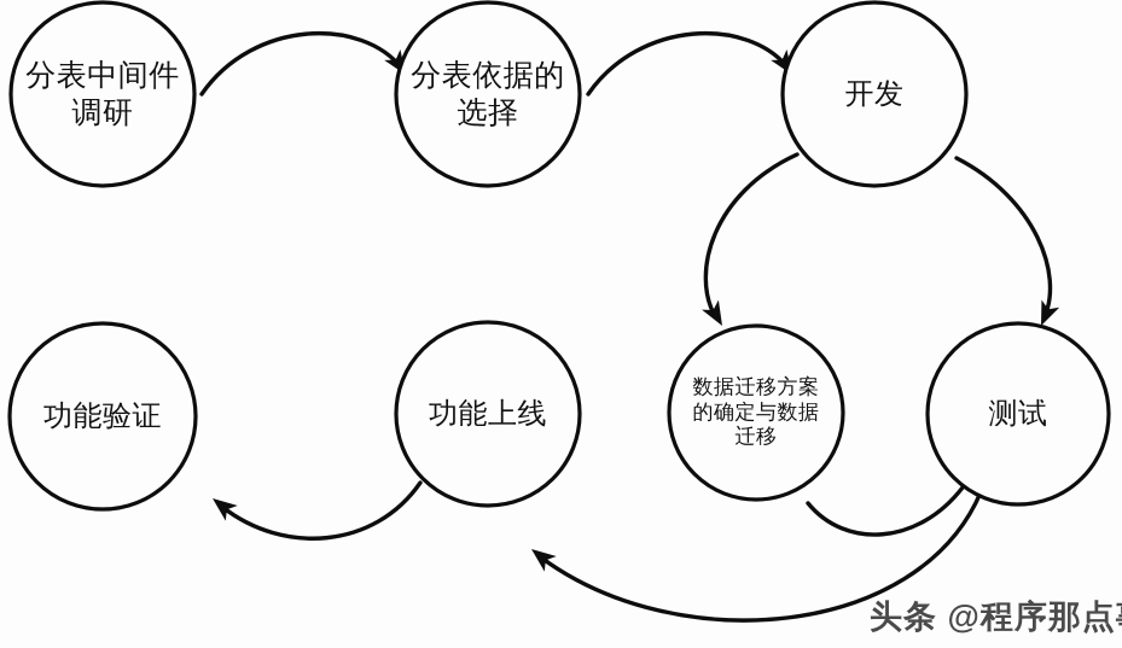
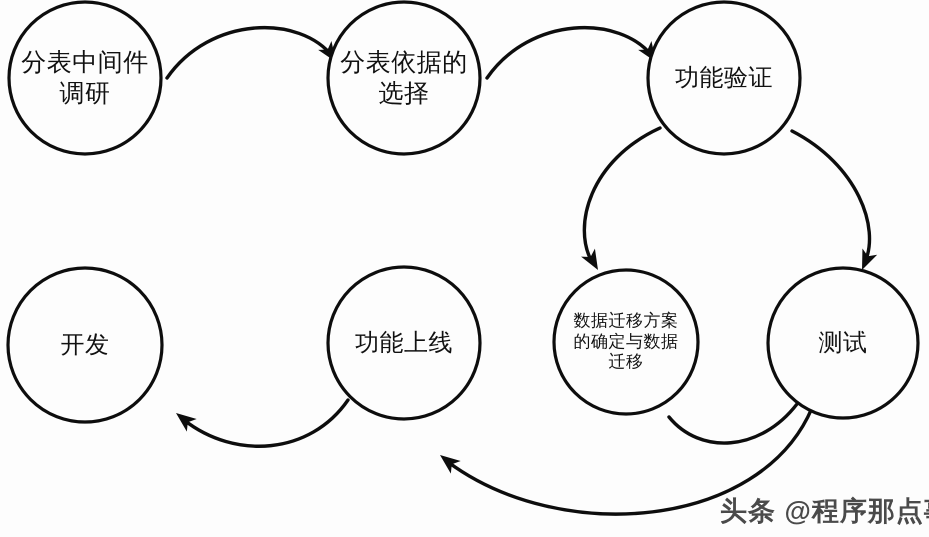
  分表中间件
  调研
  分表依据的
  选择
- 开发
+ 功能验证
  数据迁移方案
  的确定与数据
  迁移
  测试
  功能上线
- 功能验证
+ 开发
  头条 @程序那点
